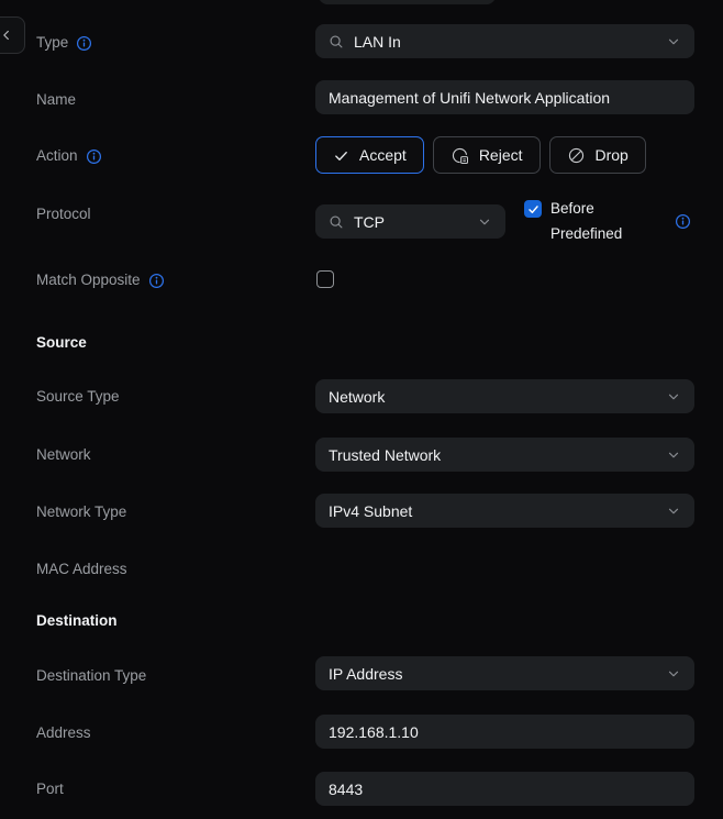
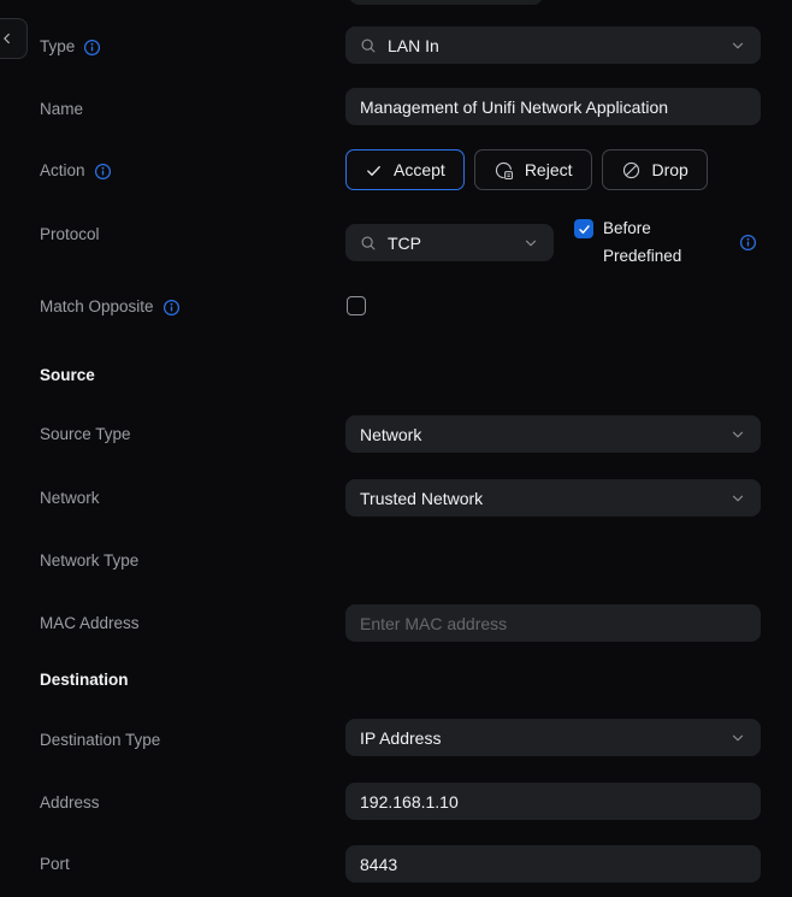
  Type
  LAN In
  Name
  Management of Unifi Network Application
  Action
  Accept
  Reject
  Drop
  Protocol
  TCP
  Before
  Predefined
  Match Opposite
  Source
  Source Type
  Network
  Network
  Trusted Network
  Network Type
- IPv4 Subnet
  MAC Address
+ Enter MAC address
  Destination
  Destination Type
  IP Address
  Address
  192.168.1.10
  Port
  8443
